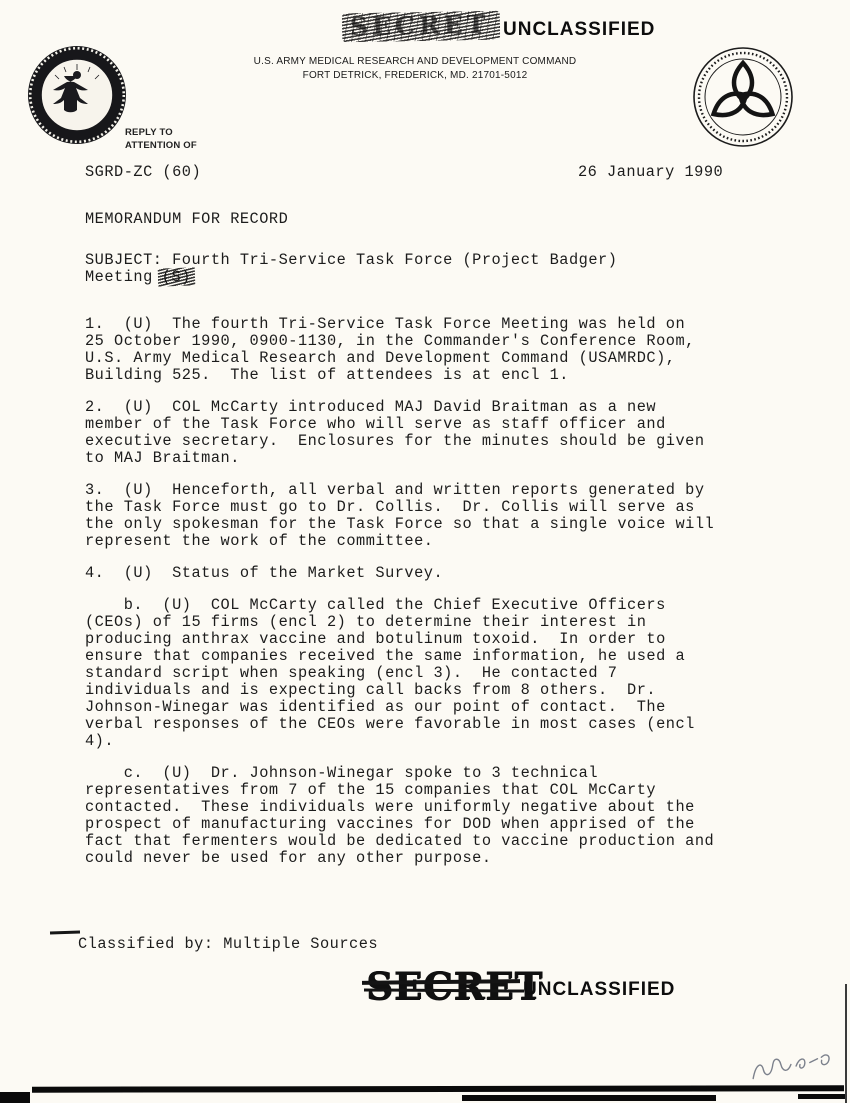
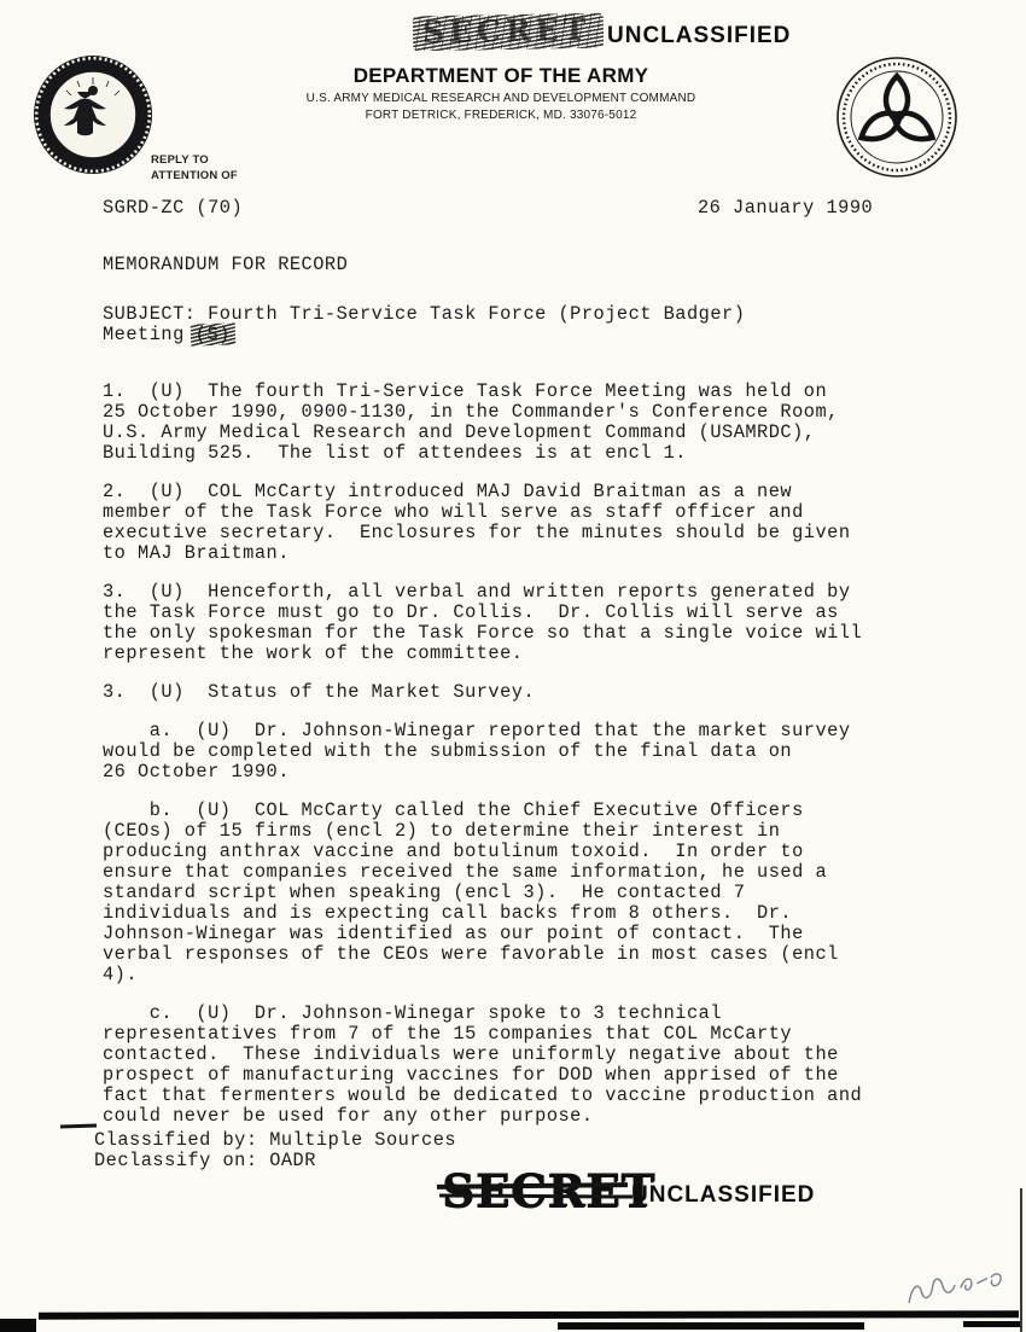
  UNCLASSIFIED
  REPLY TO
  ATTENTION OF
+ DEPARTMENT OF THE ARMY
  U.S. ARMY MEDICAL RESEARCH AND DEVELOPMENT COMMAND
- FORT DETRICK, FREDERICK, MD. 21701-5012
+ FORT DETRICK, FREDERICK, MD. 33076-5012
- SGRD-ZC (60)
+ SGRD-ZC (70)
  26 January 1990
  MEMORANDUM FOR RECORD
  SUBJECT: Fourth Tri-Service Task Force (Project Badger)
  Meeting (S)
  1. (U) The fourth Tri-Service Task Force Meeting was held on
  25 October 1990, 0900-1130, in the Commander's Conference Room,
  U.S. Army Medical Research and Development Command (USAMRDC),
  Building 525. The list of attendees is at encl 1.
  2. (U) COL McCarty introduced MAJ David Braitman as a new
  member of the Task Force who will serve as staff officer and
  executive secretary. Enclosures for the minutes should be given
  to MAJ Braitman.
  3. (U) Henceforth, all verbal and written reports generated by
  the Task Force must go to Dr. Collis. Dr. Collis will serve as
  the only spokesman for the Task Force so that a single voice will
  represent the work of the committee.
- 4. (U) Status of the Market Survey.
+ 3. (U) Status of the Market Survey.
+ a. (U) Dr. Johnson-Winegar reported that the market survey
+ would be completed with the submission of the final data on
+ 26 October 1990.
  b. (U) COL McCarty called the Chief Executive Officers
  (CEOs) of 15 firms (encl 2) to determine their interest in
  producing anthrax vaccine and botulinum toxoid. In order to
  ensure that companies received the same information, he used a
  standard script when speaking (encl 3). He contacted 7
  individuals and is expecting call backs from 8 others. Dr.
  Johnson-Winegar was identified as our point of contact. The
  verbal responses of the CEOs were favorable in most cases (encl
  4).
  c. (U) Dr. Johnson-Winegar spoke to 3 technical
  representatives from 7 of the 15 companies that COL McCarty
  contacted. These individuals were uniformly negative about the
  prospect of manufacturing vaccines for DOD when apprised of the
  fact that fermenters would be dedicated to vaccine production and
  could never be used for any other purpose.
  Classified by: Multiple Sources
+ Declassify on: OADR
  SECRET
  UNCLASSIFIED
